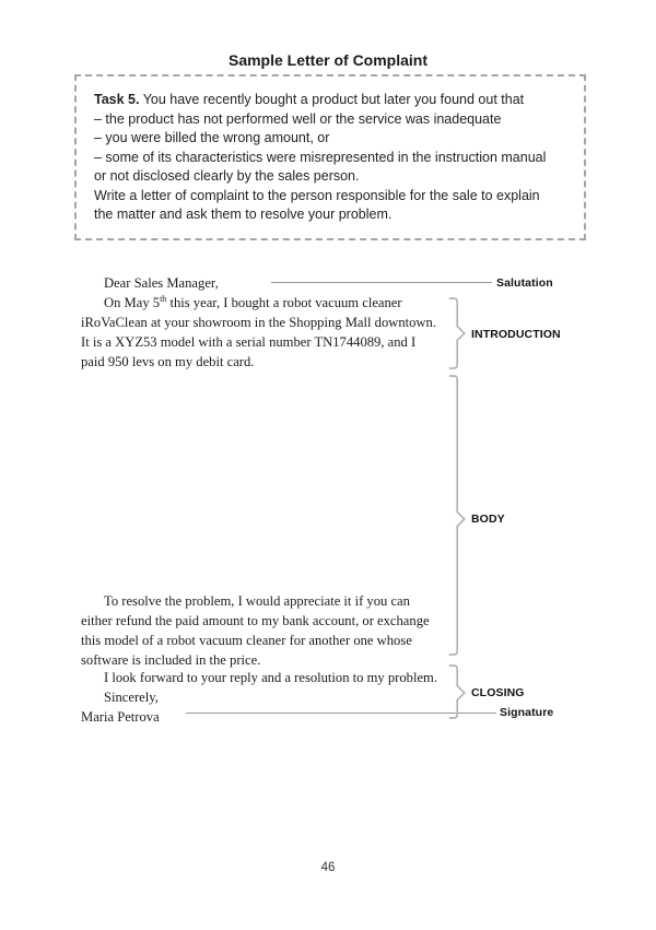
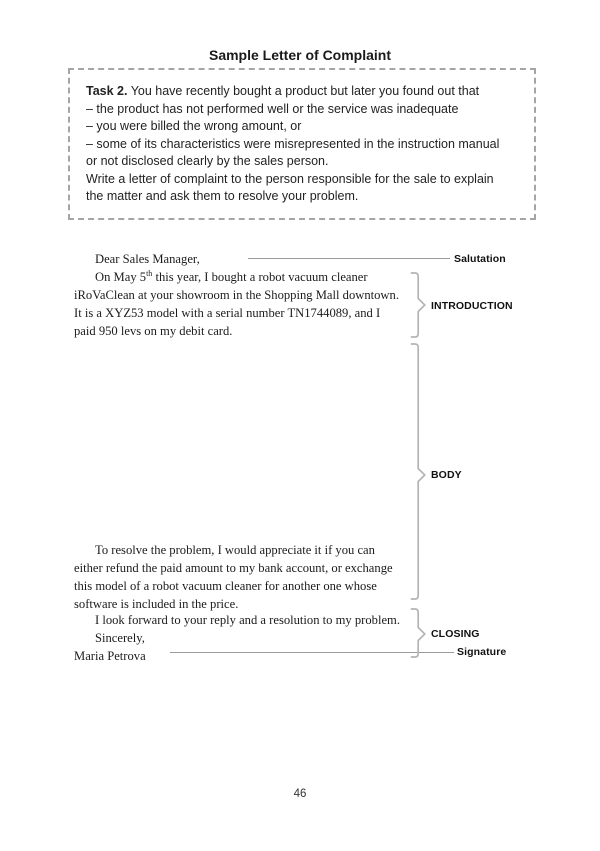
  Sample Letter of Complaint
- Task 5. You have recently bought a product but later you found out that
+ Task 2. You have recently bought a product but later you found out that
  – the product has not performed well or the service was inadequate
  – you were billed the wrong amount, or
  – some of its characteristics were misrepresented in the instruction manual
  or not disclosed clearly by the sales person.
  Write a letter of complaint to the person responsible for the sale to explain
  the matter and ask them to resolve your problem.
  Dear Sales Manager,
  On May 5th this year, I bought a robot vacuum cleaner
  iRoVaClean at your showroom in the Shopping Mall downtown.
  It is a XYZ53 model with a serial number TN1744089, and I
  paid 950 levs on my debit card.
  To resolve the problem, I would appreciate it if you can
  either refund the paid amount to my bank account, or exchange
  this model of a robot vacuum cleaner for another one whose
  software is included in the price.
  I look forward to your reply and a resolution to my problem.
  Sincerely,
  Maria Petrova
  Salutation
  INTRODUCTION
  BODY
  CLOSING
  Signature
  46
